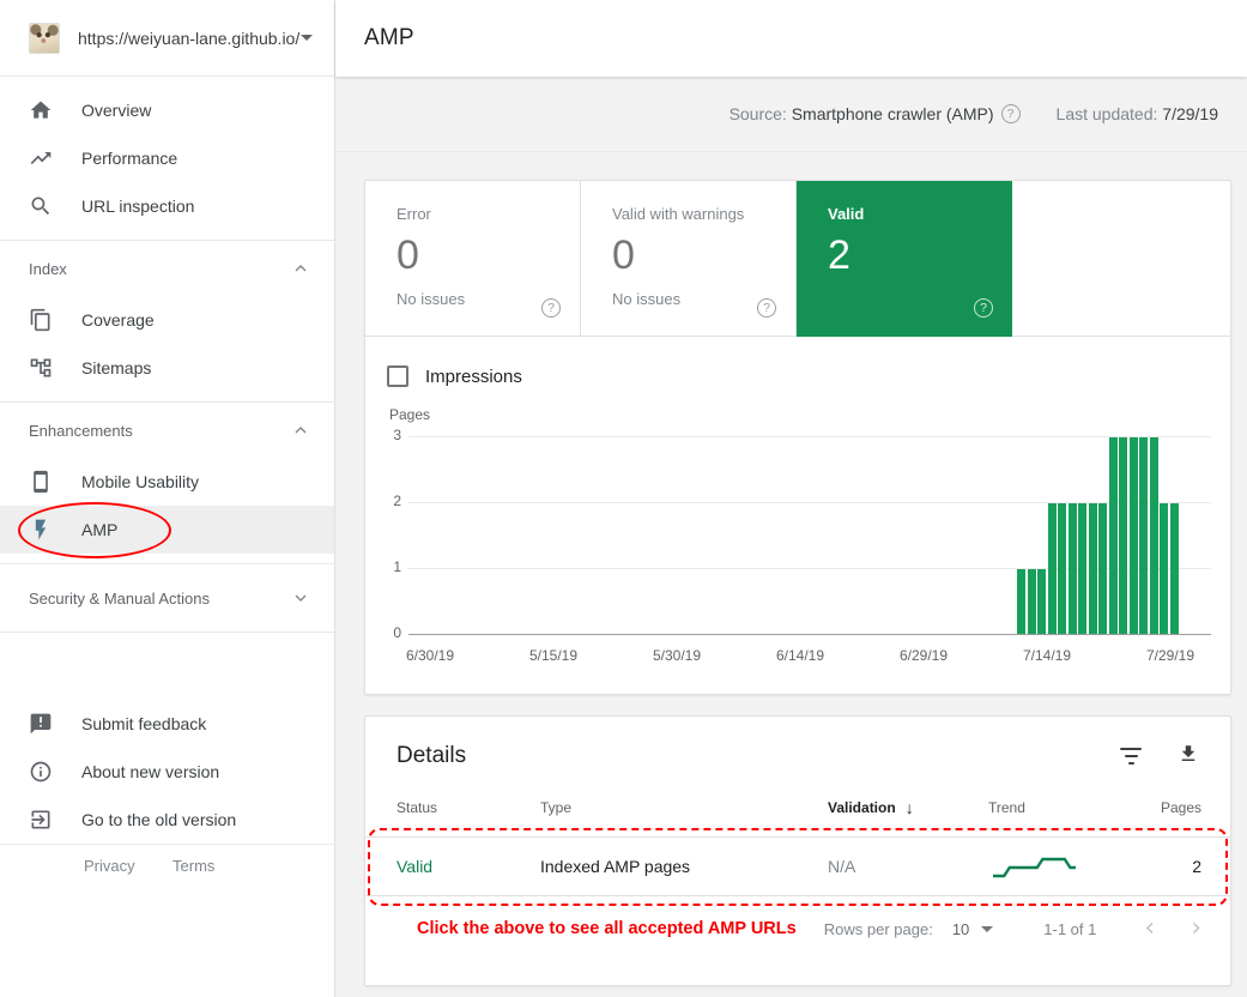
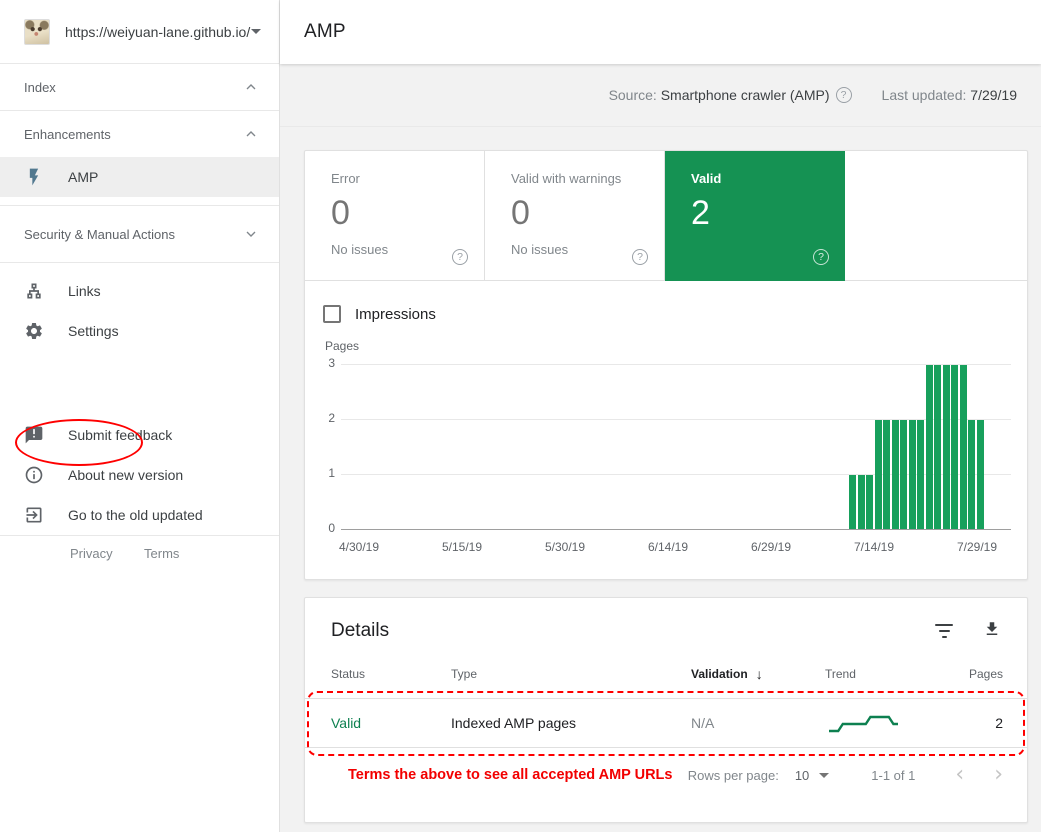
  https://weiyuan-lane.github.io/
- Overview
- Performance
- URL inspection
  Index
- Coverage
- Sitemaps
  Enhancements
- Mobile Usability
  AMP
  Security & Manual Actions
+ Links
+ Settings
  Submit feedback
  About new version
- Go to the old version
+ Go to the old updated
  Privacy Terms
  AMP
  Source:
  Smartphone crawler (AMP)
  ?
  Last updated:
  7/29/19
  Error
  0
  No issues
  ?
  Valid with warnings
  0
  No issues
  ?
  Valid
  2
  ?
  Impressions
  Pages
  3
  2
  1
  0
- 6/30/19
+ 4/30/19
  5/15/19
  5/30/19
  6/14/19
  6/29/19
  7/14/19
  7/29/19
  Details
  Status
  Type
  Validation
  ↓
  Trend
  Pages
  Valid
  Indexed AMP pages
  N/A
  2
- Click the above to see all accepted AMP URLs
+ Terms the above to see all accepted AMP URLs
  Rows per page:
  10
  1-1 of 1
  ‹
  ›
